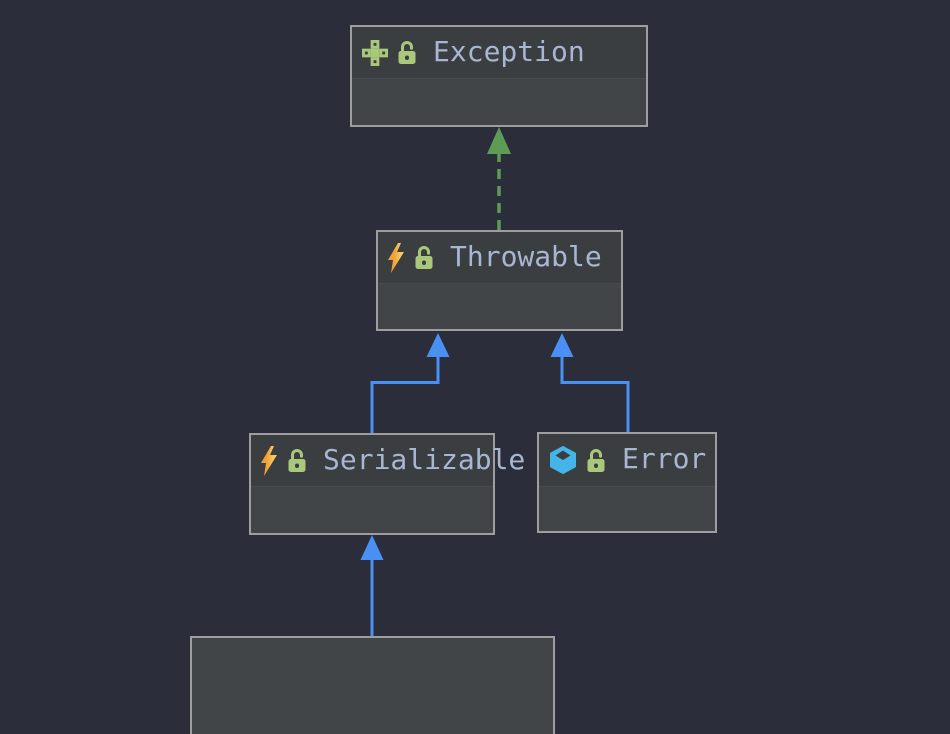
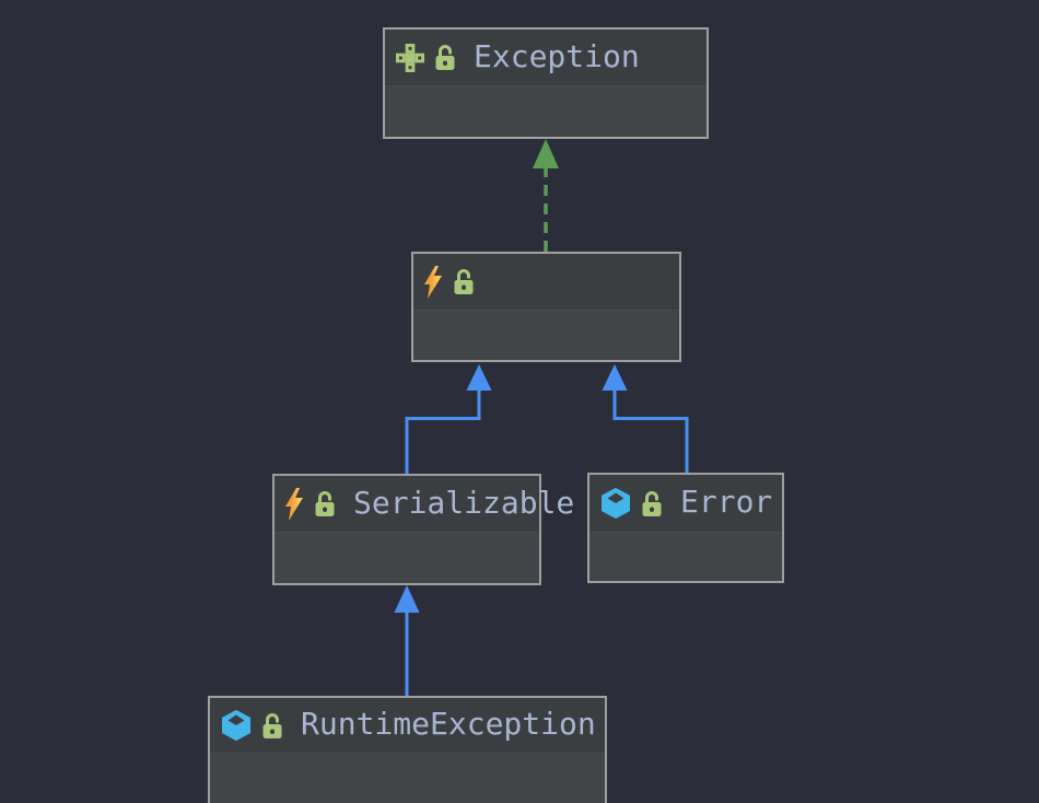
  Exception
- Throwable
  Serializable
  Error
+ RuntimeException
